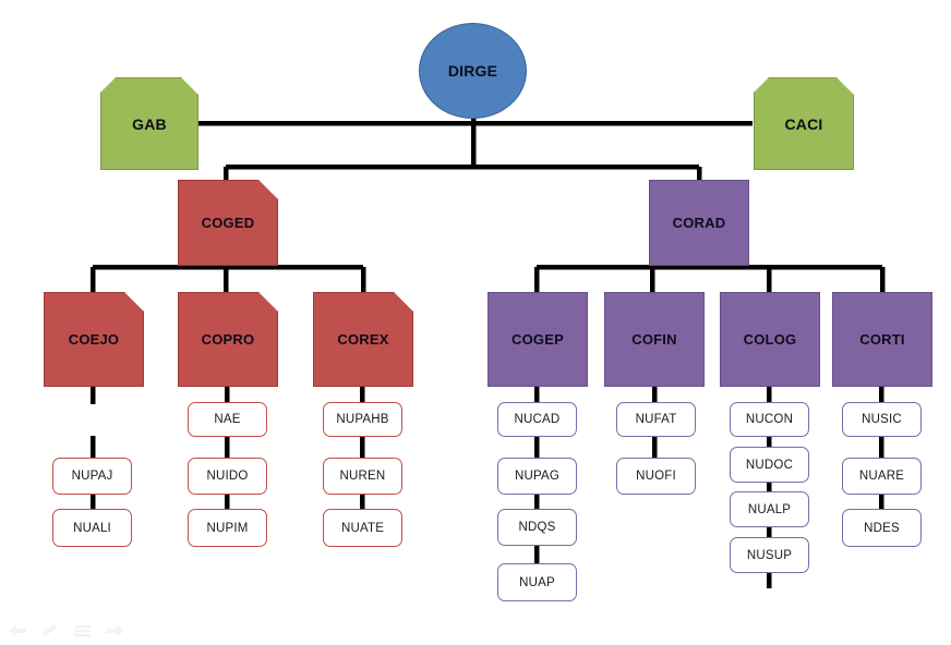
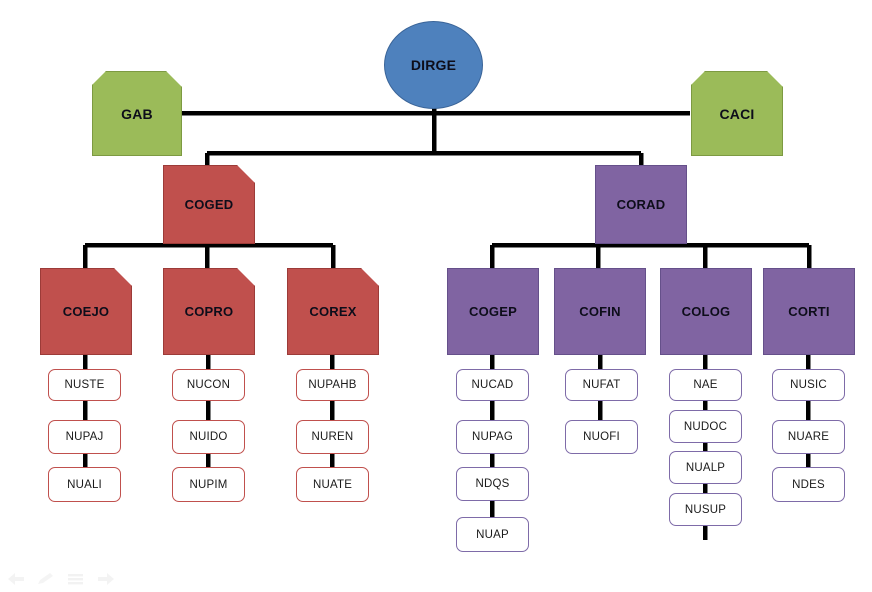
  DIRGE
  GAB
  CACI
  COGED
  CORAD
  COEJO
  COPRO
  COREX
  COGEP
  COFIN
  COLOG
  CORTI
+ NUSTE
  NUPAJ
  NUALI
- NAE
+ NUCON
  NUIDO
  NUPIM
  NUPAHB
  NUREN
  NUATE
  NUCAD
  NUPAG
  NDQS
  NUAP
  NUFAT
  NUOFI
- NUCON
+ NAE
  NUDOC
  NUALP
  NUSUP
  NUSIC
  NUARE
  NDES
